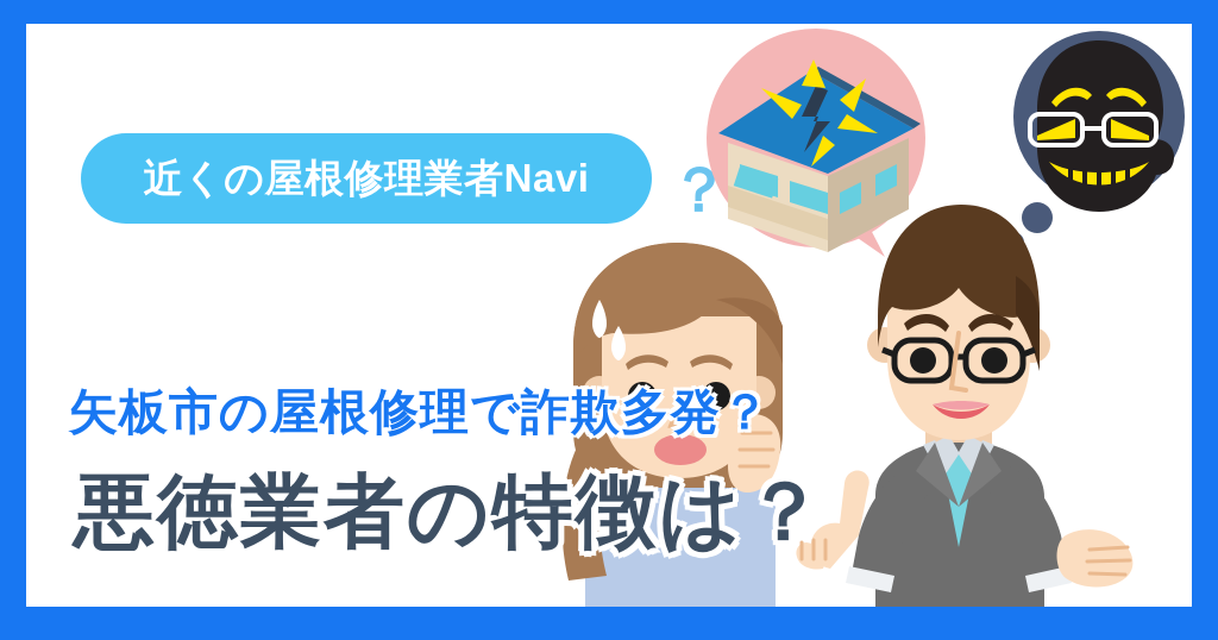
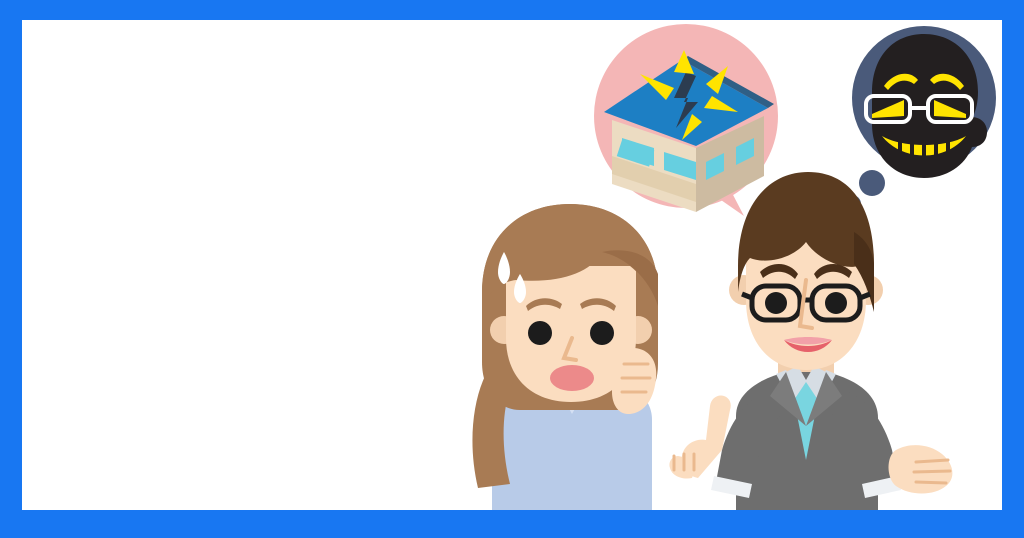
- 近くの屋根修理業者Navi
- ？
- 矢板市の屋根修理で詐欺多発？
- 悪徳業者の特徴は？
